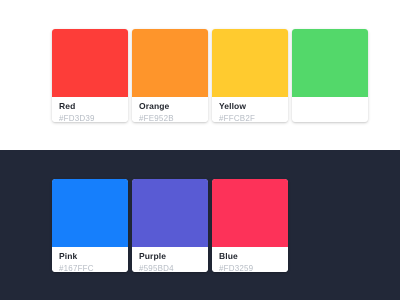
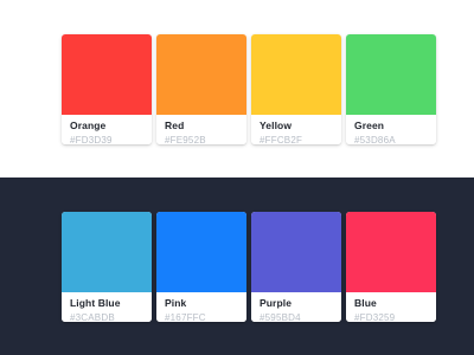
- Red
+ Orange
  #FD3D39
- Orange
+ Red
  #FE952B
  Yellow
  #FFCB2F
+ Green
+ #53D86A
+ Light Blue
+ #3CABDB
  Pink
  #167FFC
  Purple
  #595BD4
  Blue
  #FD3259
